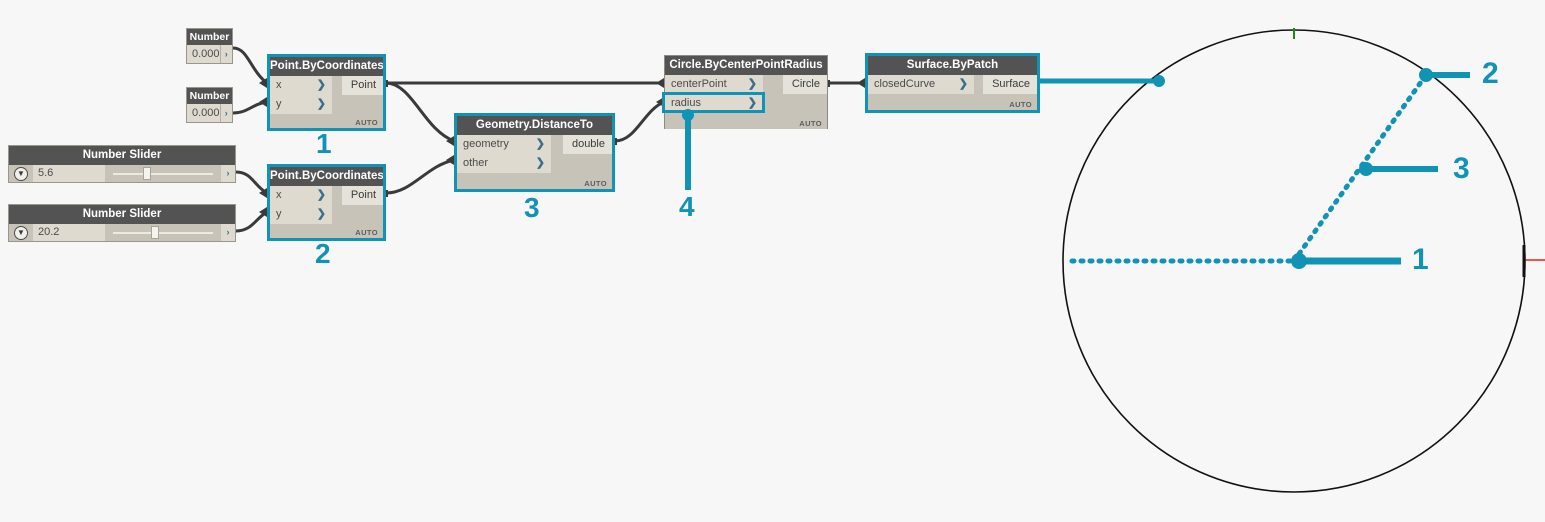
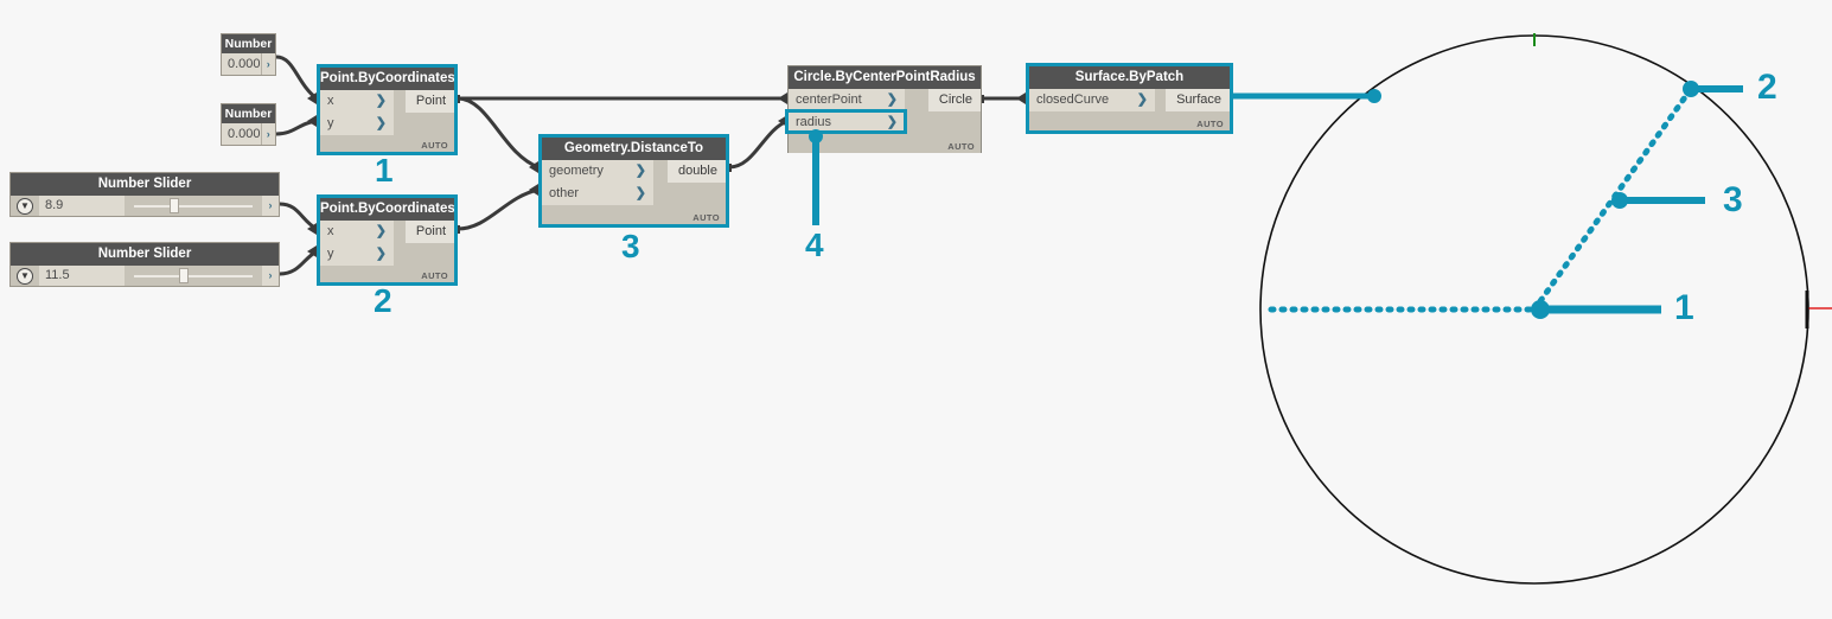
  Number
  0.000
  ›
  Number
  0.000
  ›
  Number Slider
  ▼
- 5.6
+ 8.9
  ›
  Number Slider
  ▼
- 20.2
+ 11.5
  ›
  Point.ByCoordinates
  x
  ❯
  Point
  y
  ❯
  AUTO
  1
  Point.ByCoordinates
  x
  ❯
  Point
  y
  ❯
  AUTO
  2
  Geometry.DistanceTo
  geometry
  ❯
  double
  other
  ❯
  AUTO
  3
  Circle.ByCenterPointRadius
  centerPoint
  ❯
  Circle
  radius
  ❯
  AUTO
  Surface.ByPatch
  closedCurve
  ❯
  Surface
  AUTO
  4
  2
  3
  1
